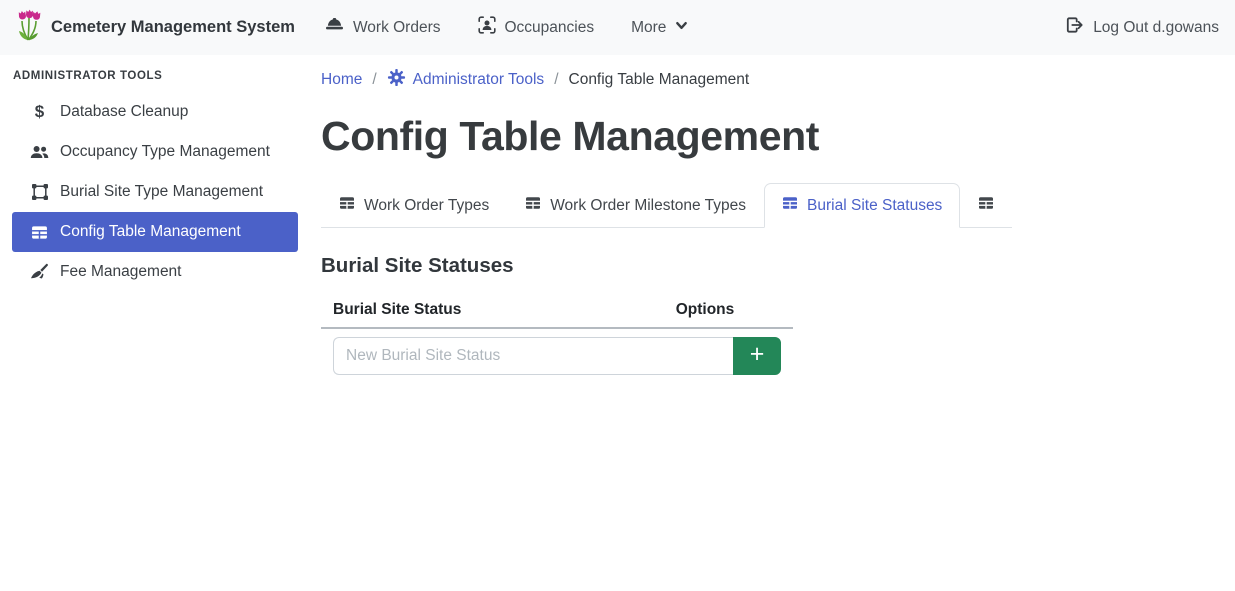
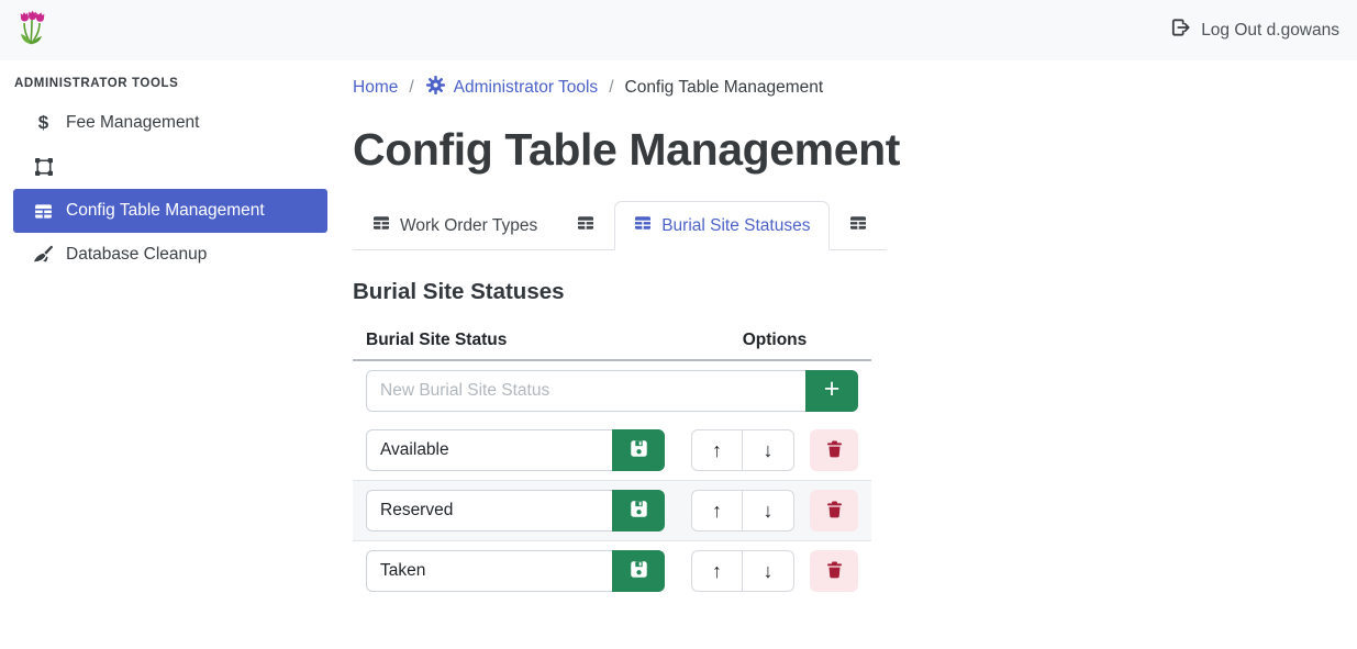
- Cemetery Management System
- Work Orders
- Occupancies
- More
  Log Out d.gowans
  ADMINISTRATOR TOOLS
  $
- Database Cleanup
+ Fee Management
- Occupancy Type Management
- Burial Site Type Management
  Config Table Management
- Fee Management
+ Database Cleanup
  Home
  /
  Administrator Tools
  /
  Config Table Management
  Config Table Management
  Work Order Types
- Work Order Milestone Types
  Burial Site Statuses
  Burial Site Statuses
  Burial Site Status	Options
  New Burial Site Status +
+ Available	↑ ↓
+ Reserved	↑ ↓
+ Taken	↑ ↓
